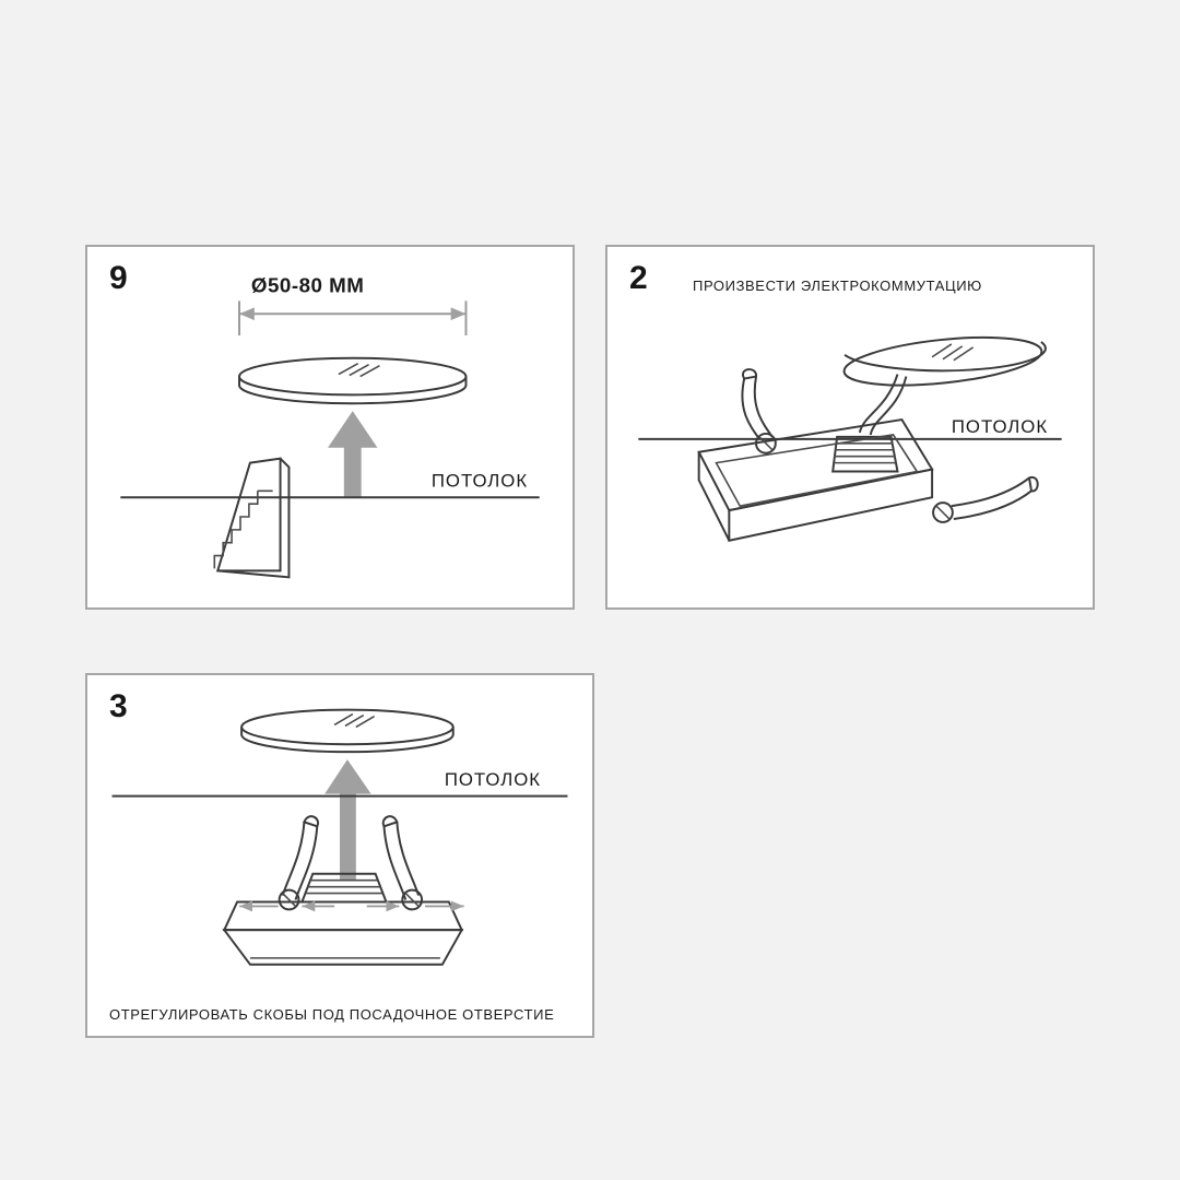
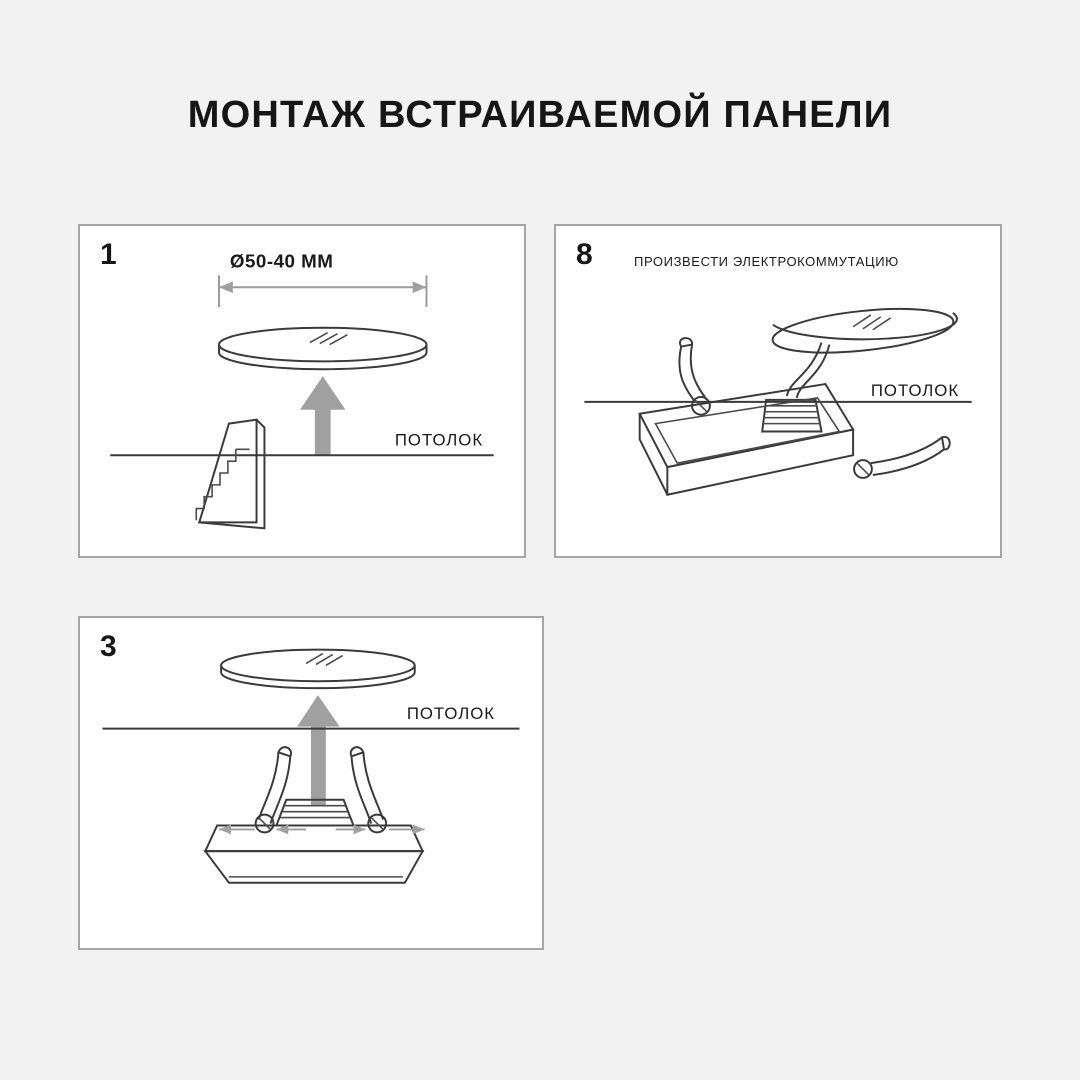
+ МОНТАЖ ВСТРАИВАЕМОЙ ПАНЕЛИ
- 9
+ 1
- Ø50-80 ММ
+ Ø50-40 ММ
  ПОТОЛОК
- 2
+ 8
  ПРОИЗВЕСТИ ЭЛЕКТРОКОММУТАЦИЮ
  ПОТОЛОК
  3
- ОТРЕГУЛИРОВАТЬ СКОБЫ ПОД ПОСАДОЧНОЕ ОТВЕРСТИЕ
  ПОТОЛОК
